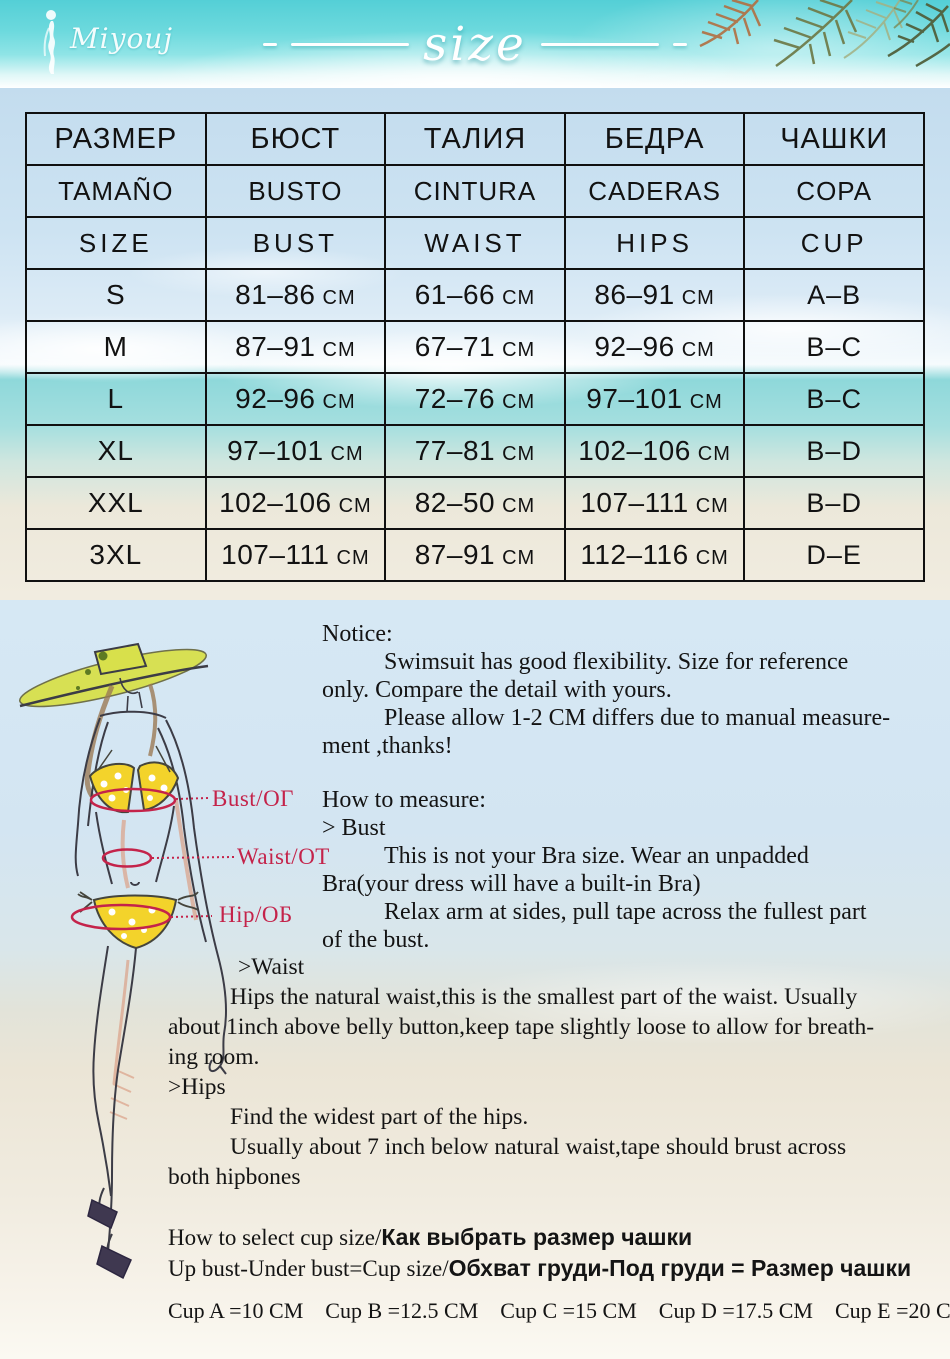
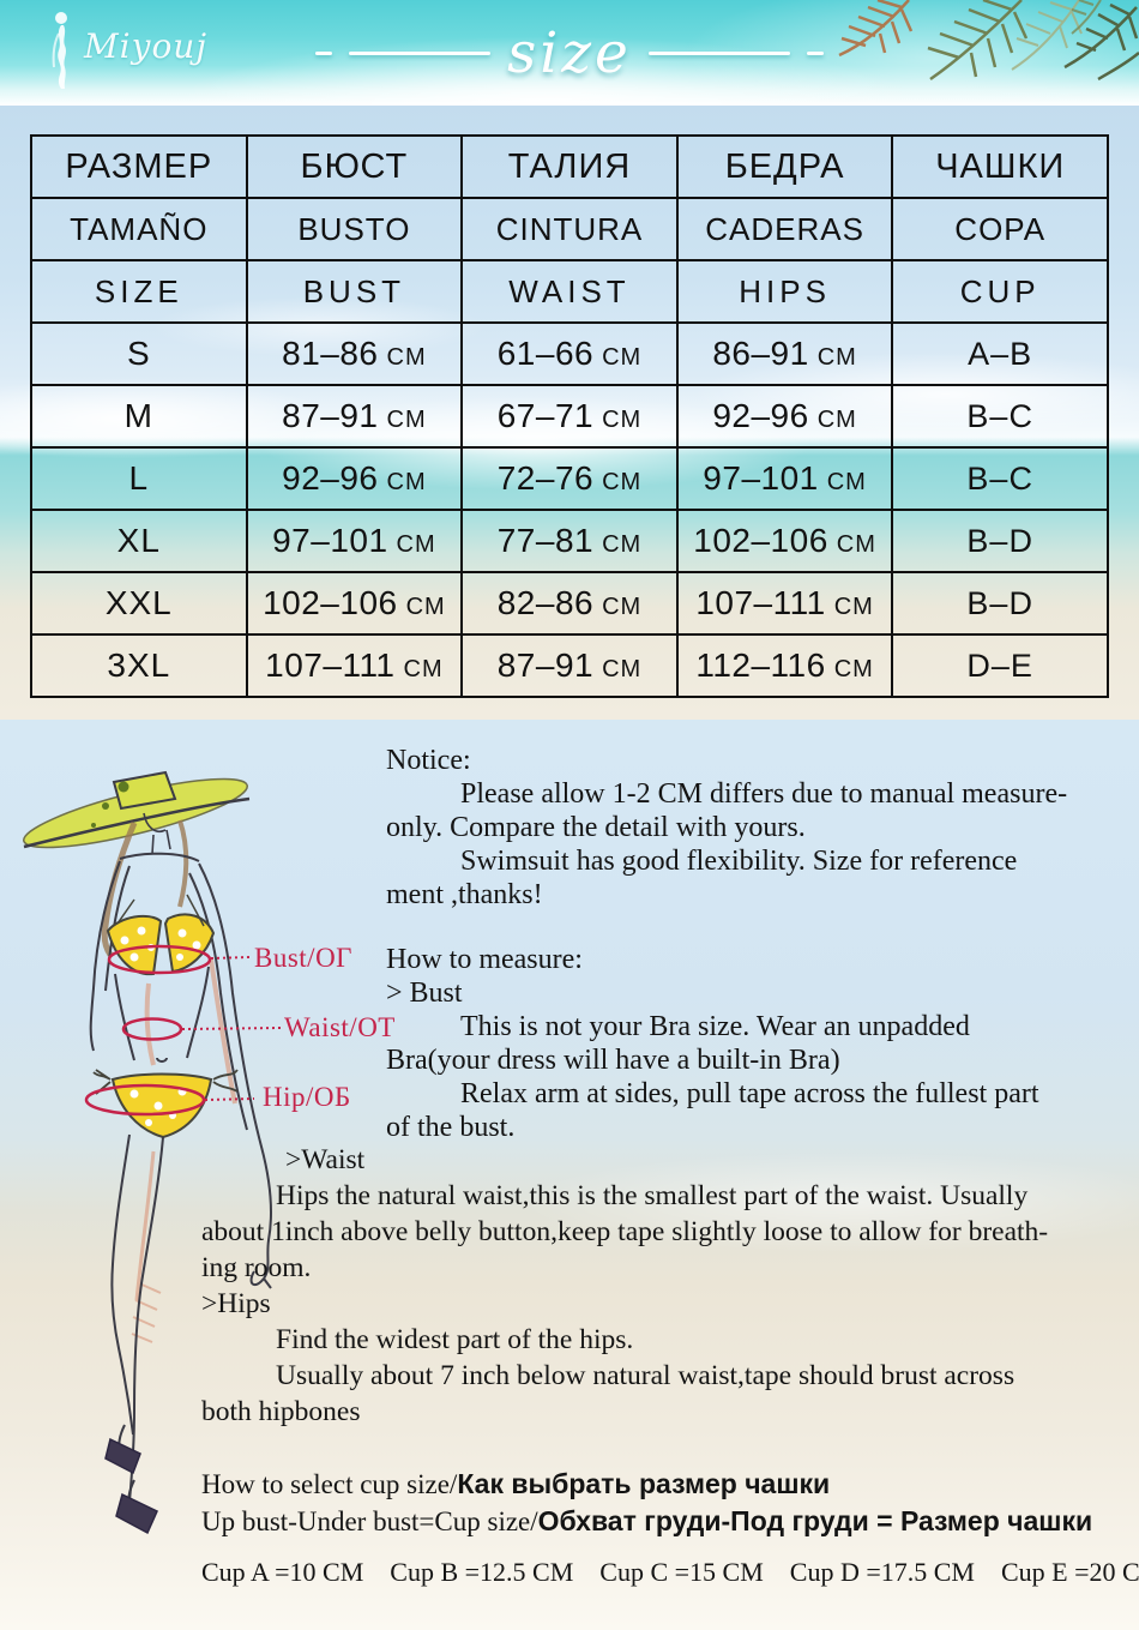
  Miyouj
  size
  РАЗМЕР	БЮСТ	ТАЛИЯ	БЕДРА	ЧАШКИ
  TAMAÑO	BUSTO	CINTURA	CADERAS	COPA
  SIZE	BUST	WAIST	HIPS	CUP
  S	81–86 CM	61–66 CM	86–91 CM	A–B
  M	87–91 CM	67–71 CM	92–96 CM	B–C
  L	92–96 CM	72–76 CM	97–101 CM	B–C
  XL	97–101 CM	77–81 CM	102–106 CM	B–D
- XXL	102–106 CM	82–50 CM	107–111 CM	B–D
+ XXL	102–106 CM	82–86 CM	107–111 CM	B–D
  3XL	107–111 CM	87–91 CM	112–116 CM	D–E
  Bust/ОГ
  Waist/ОТ
  Hip/ОБ
  Notice:
- Swimsuit has good flexibility. Size for reference
+ Please allow 1-2 CM differs due to manual measure-
  only. Compare the detail with yours.
- Please allow 1-2 CM differs due to manual measure-
+ Swimsuit has good flexibility. Size for reference
  ment ,thanks!
  How to measure:
  > Bust
  This is not your Bra size. Wear an unpadded
  Bra(your dress will have a built-in Bra)
  Relax arm at sides, pull tape across the fullest part
  of the bust.
  >Waist
  Hips the natural waist,this is the smallest part of the waist. Usually
  about 1inch above belly button,keep tape slightly loose to allow for breath-
  ing room.
  >Hips
  Find the widest part of the hips.
  Usually about 7 inch below natural waist,tape should brust across
  both hipbones
  How to select cup size/Как выбрать размер чашки
  Up bust-Under bust=Cup size/Обхват груди-Под груди = Размер чашки
  Cup A =10 CM
  Cup B =12.5 CM
  Cup C =15 CM
  Cup D =17.5 CM
  Cup E =20 C
